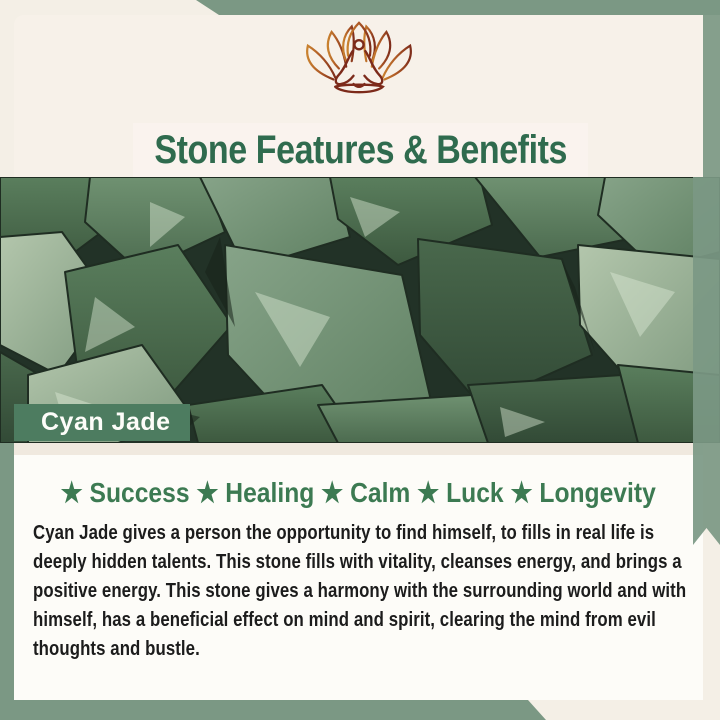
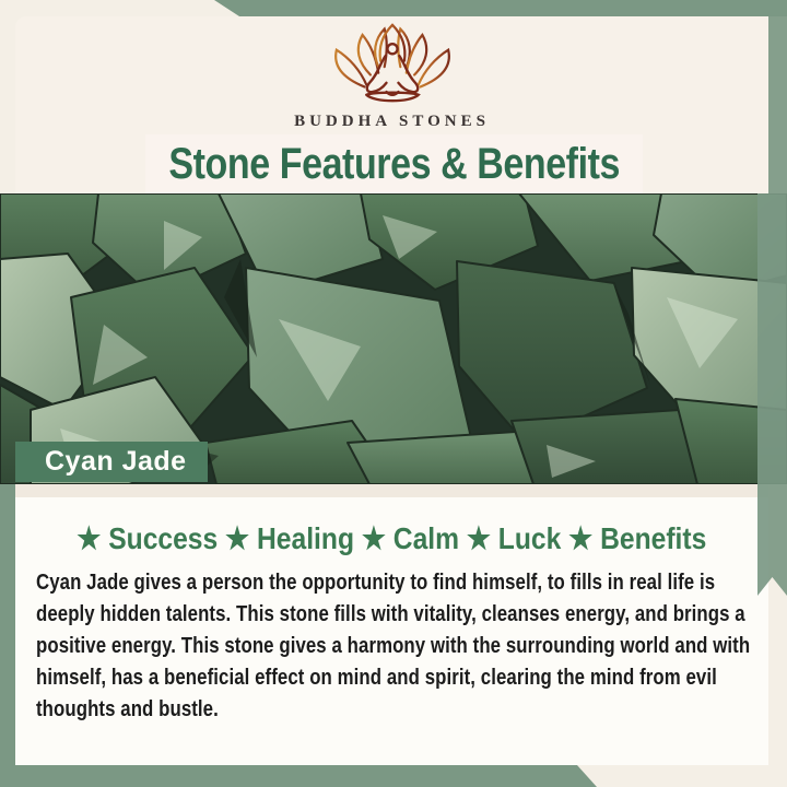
+ BUDDHA STONES
  Stone Features & Benefits
  Cyan Jade
- ★ Success ★ Healing ★ Calm ★ Luck ★ Longevity
+ ★ Success ★ Healing ★ Calm ★ Luck ★ Benefits
  Cyan Jade gives a person the opportunity to find himself, to fills in real life is deeply hidden talents. This stone fills with vitality, cleanses energy, and brings a positive energy. This stone gives a harmony with the surrounding world and with himself, has a beneficial effect on mind and spirit, clearing the mind from evil thoughts and bustle.
